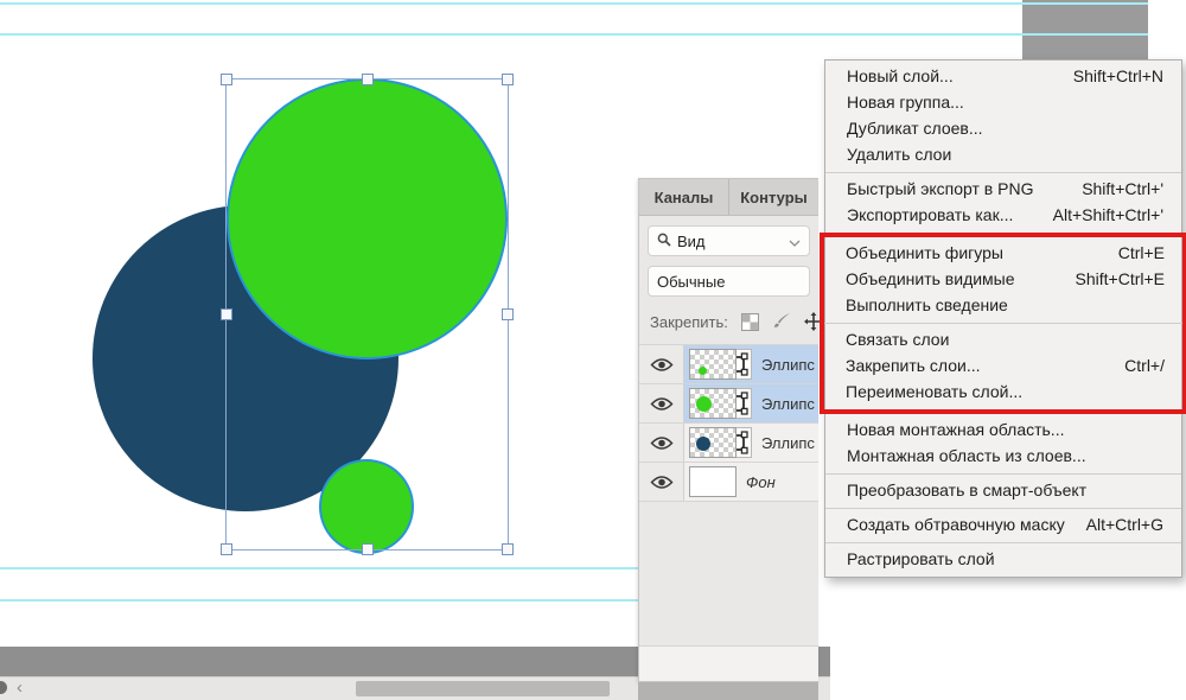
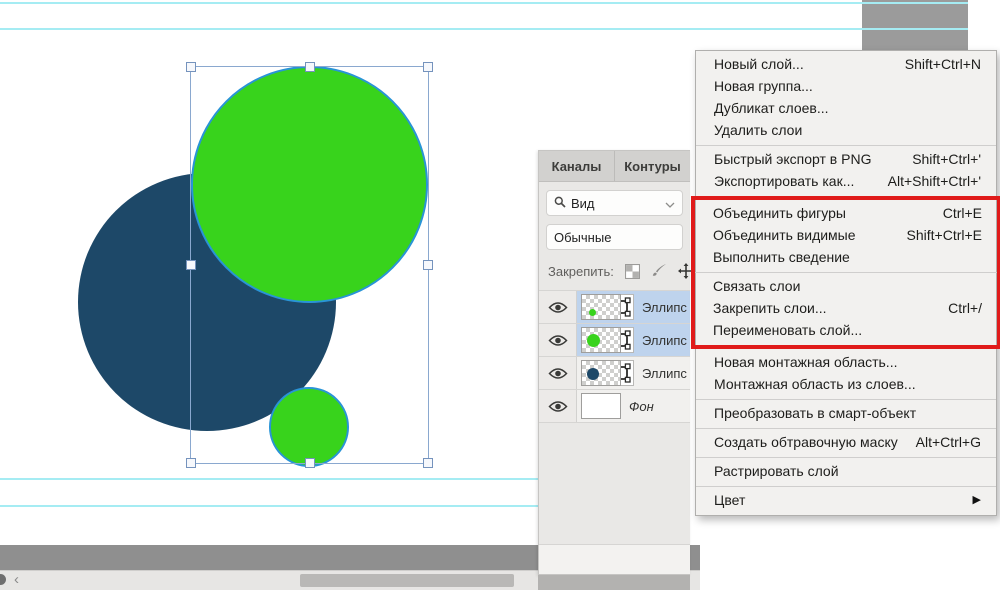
  ‹
  Каналы
  Контуры
  Вид
  Обычные
  Закрепить:
  Эллипс
  Эллипс
  Эллипс
  Фон
  Новый слой...
  Shift+Ctrl+N
  Новая группа...
  Дубликат слоев...
  Удалить слои
  Быстрый экспорт в PNG
  Shift+Ctrl+'
  Экспортировать как...
  Alt+Shift+Ctrl+'
  Объединить фигуры
  Ctrl+E
  Объединить видимые
  Shift+Ctrl+E
  Выполнить сведение
  Связать слои
  Закрепить слои...
  Ctrl+/
  Переименовать слой...
  Новая монтажная область...
  Монтажная область из слоев...
  Преобразовать в смарт-объект
  Создать обтравочную маску
  Alt+Ctrl+G
  Растрировать слой
+ Цвет
+ ▶
